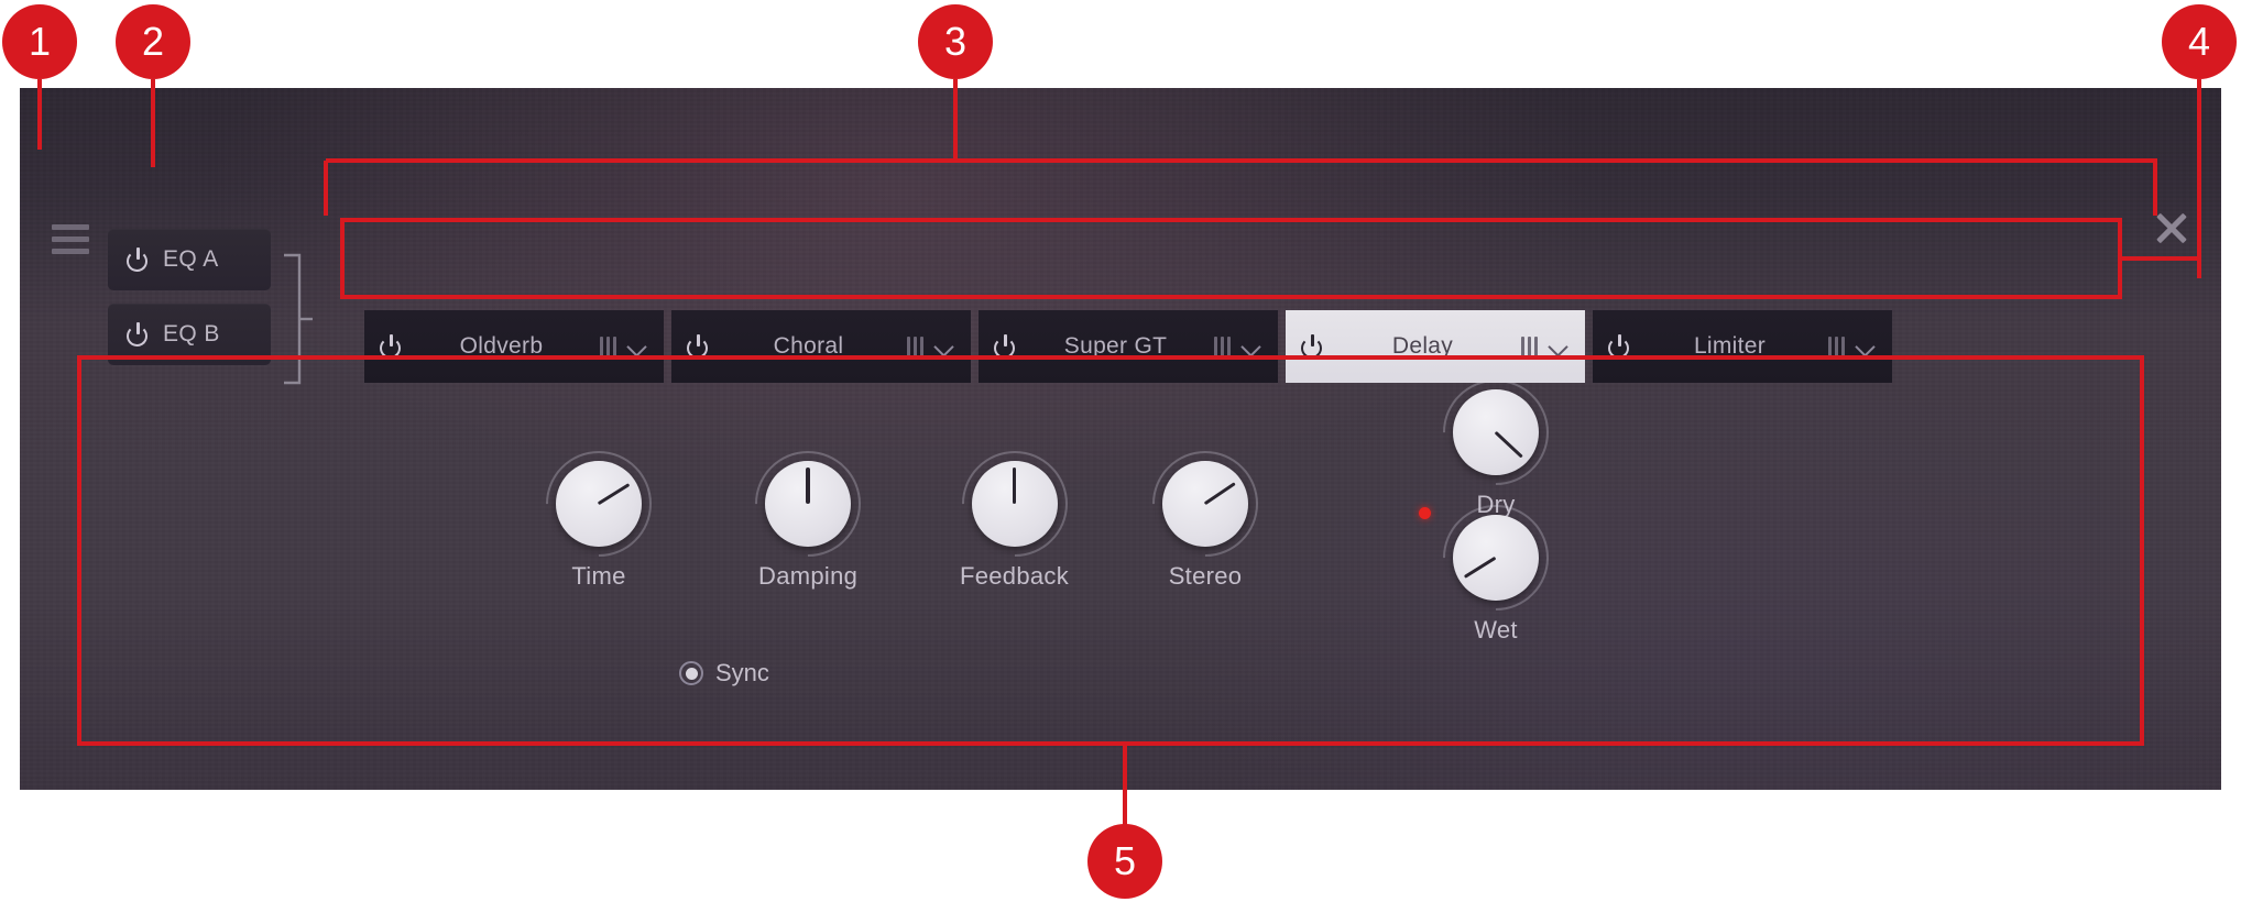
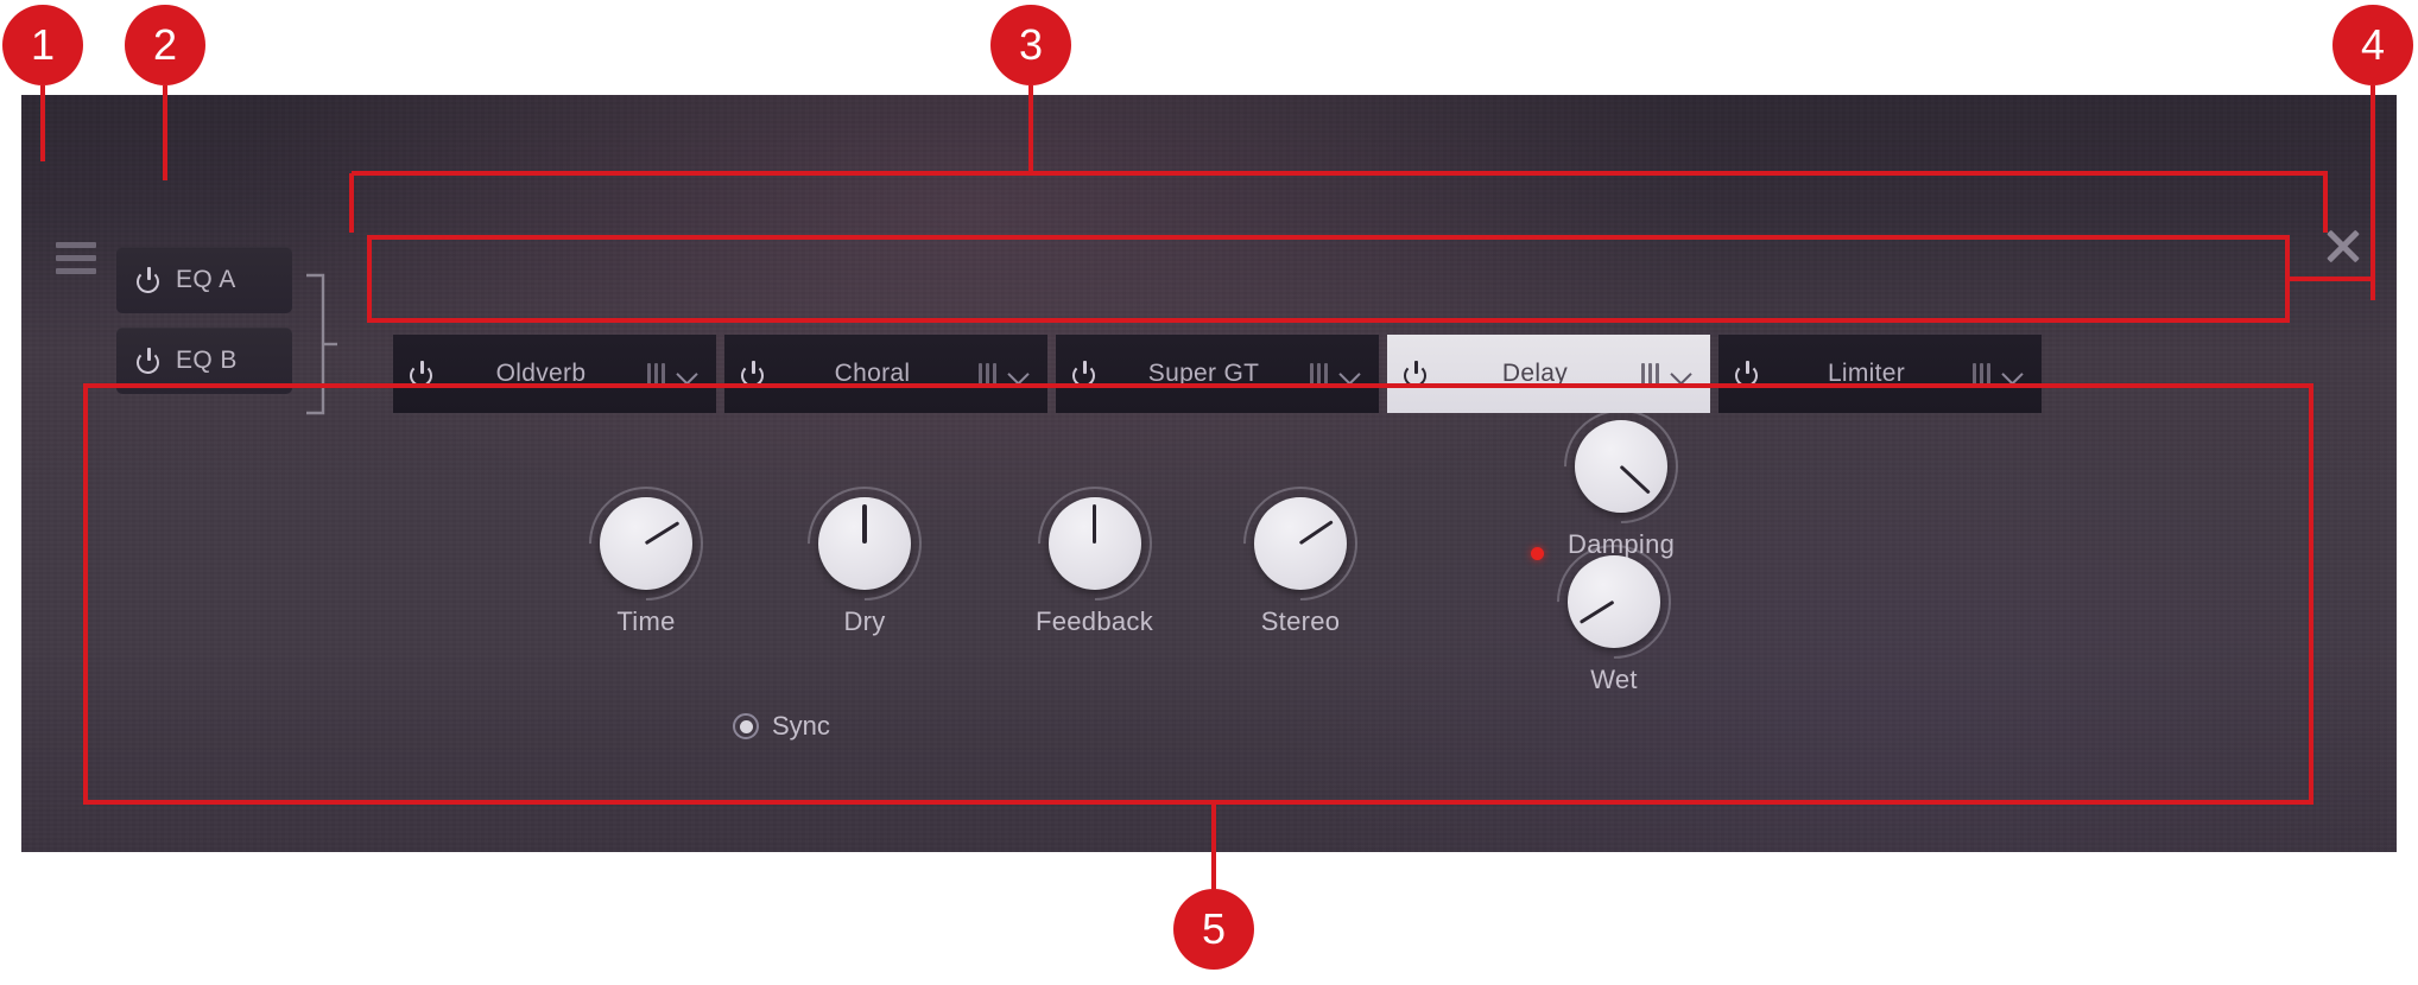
  EQ A
  EQ B
  Oldverb
  Choral
  Super GT
  Delay
  Limiter
  Sync
  Time
- Damping
+ Dry
  Feedback
  Stereo
- Dry
+ Damping
  Wet
  1
  2
  3
  4
  5
